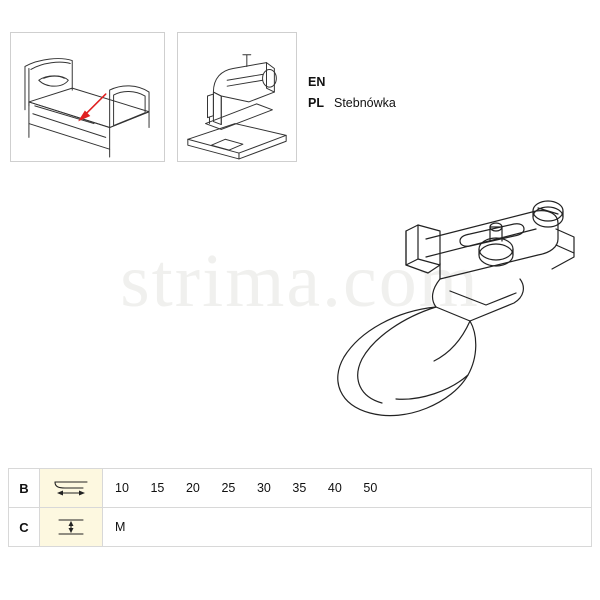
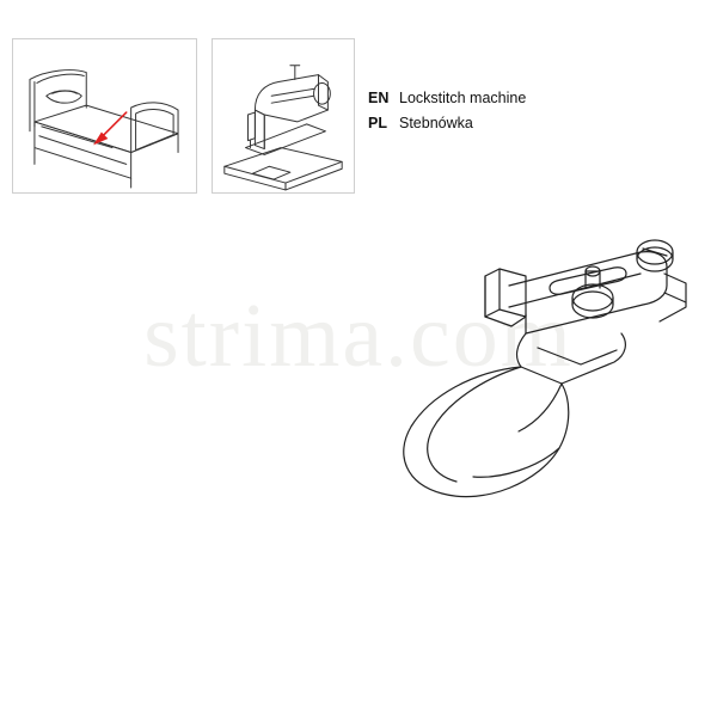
  EN
+ Lockstitch machine
  PL
  Stebnówka
  strima.com
- B		10 15 20 25 30 35 40 50
- C		M
